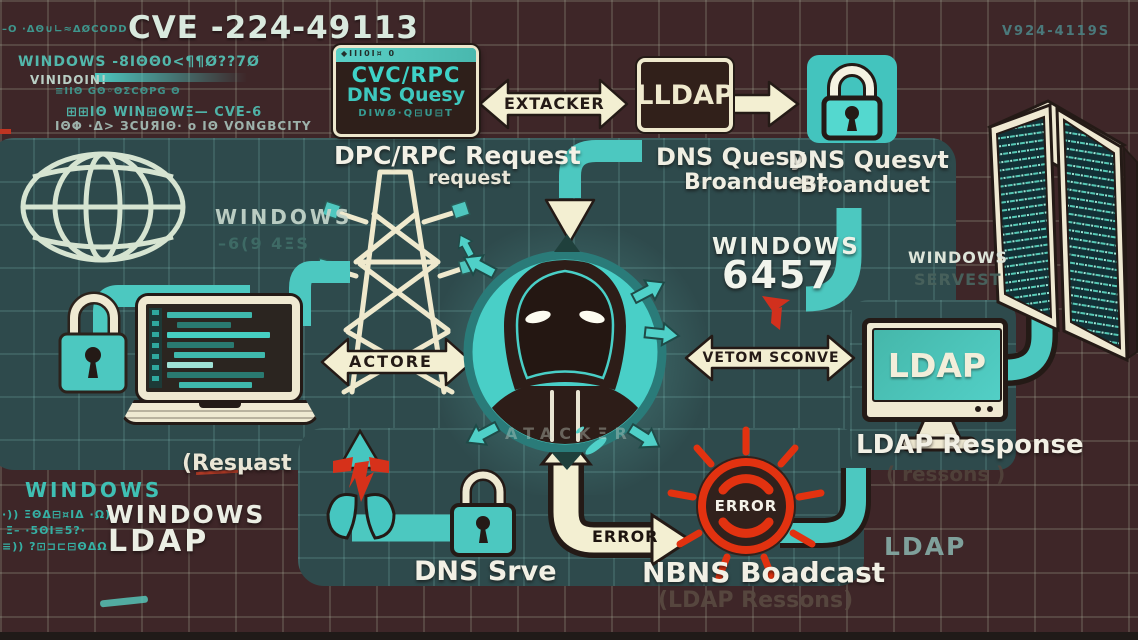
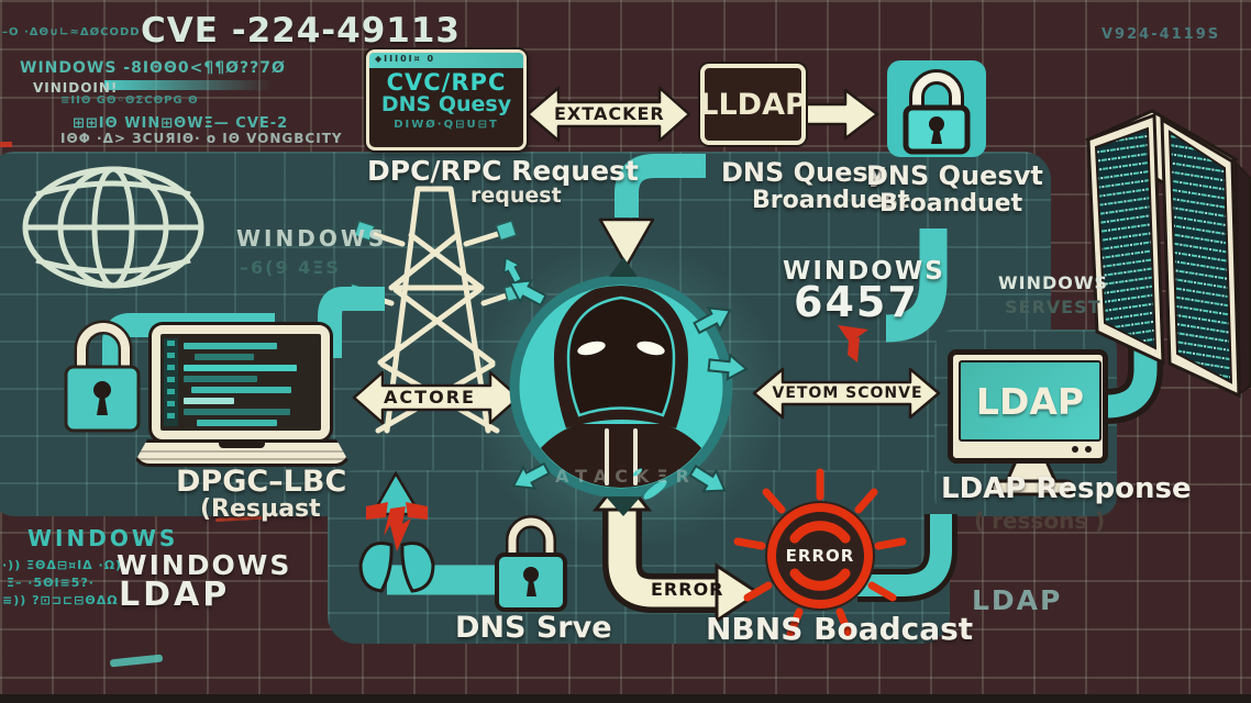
  CVE -224-49113
  V924-4119S
  –O ·ΔΘ∪∟≈ΔØCODD
  WINDOWS -8IΘΘ0<¶¶Ø??7Ø
  VINIDOIN!
  ≡IIΘ GΘ◦ΘΣCΘΡG Θ
- ⊞⊞IΘ WIN⊞ΘWΞ— CVE-6
+ ⊞⊞IΘ WIN⊞ΘWΞ— CVE-2
  IΘΦ ·Δ> ЗCUЯIΘ· o IΘ VONGBCITY
  ◆III0I¤ 0
  CVC/RPC
  DNS Quesy
  DIWØ·Q⊟U⊟T
  DPC/RPC Request
  request
  EXTACKER
  ACTORE
  VETOM SCONVE
  ERROR
  LLDAP
  DNS Quesy
  Broanduest
  DNS Quesvt
  Broanduet
  WINDOWS
  –6(9 4ΞS
  WINDOWS
  6457
  WINDOWS
  SERVEST
  ATACKΞR
+ DPGC–LBC
  (Resµast
  LDAP
  LDAP Response
  ( ressons )
  DNS Srve
  ERROR
  NBNS Boadcast
- (LDAP Ressons)
  WINDOWS
  WINDOWS
  LDAP
  ·)) ΞΘΔ⊟¤IΔ ·Ω)
  Ξ– ·5ΘI≡5?·
  ≡)) ?⊡⊐⊏⊟ΘΔΩ
  LDAP
